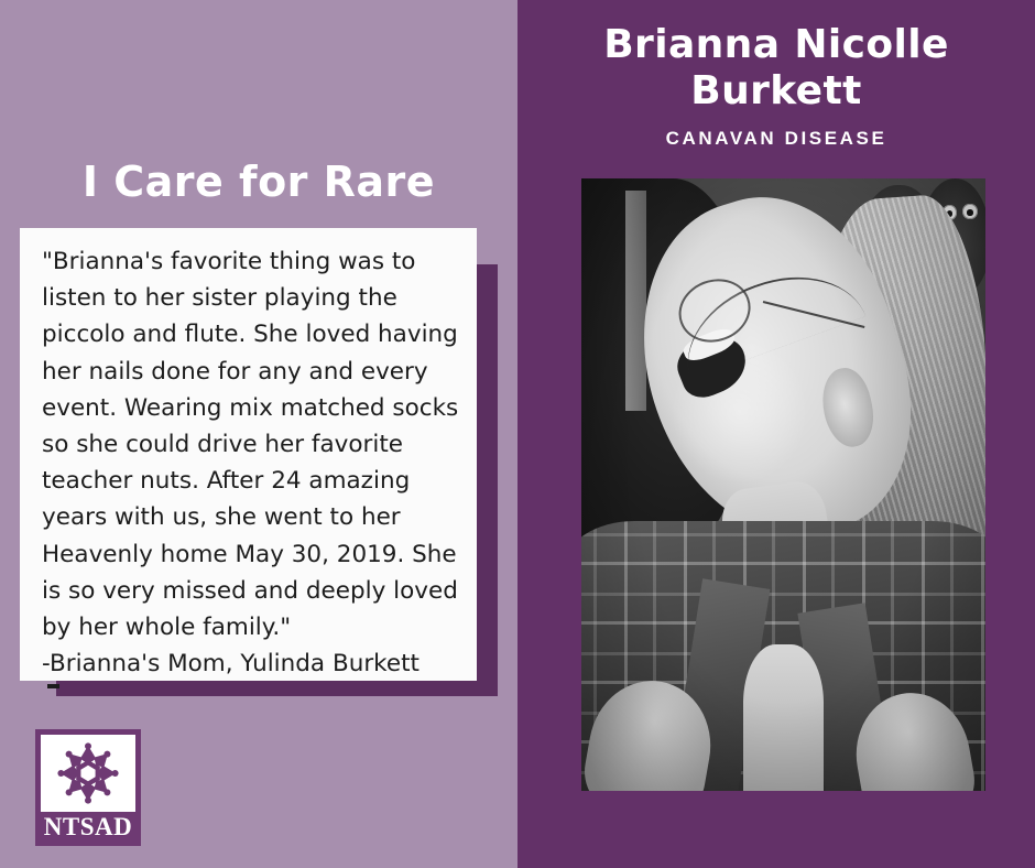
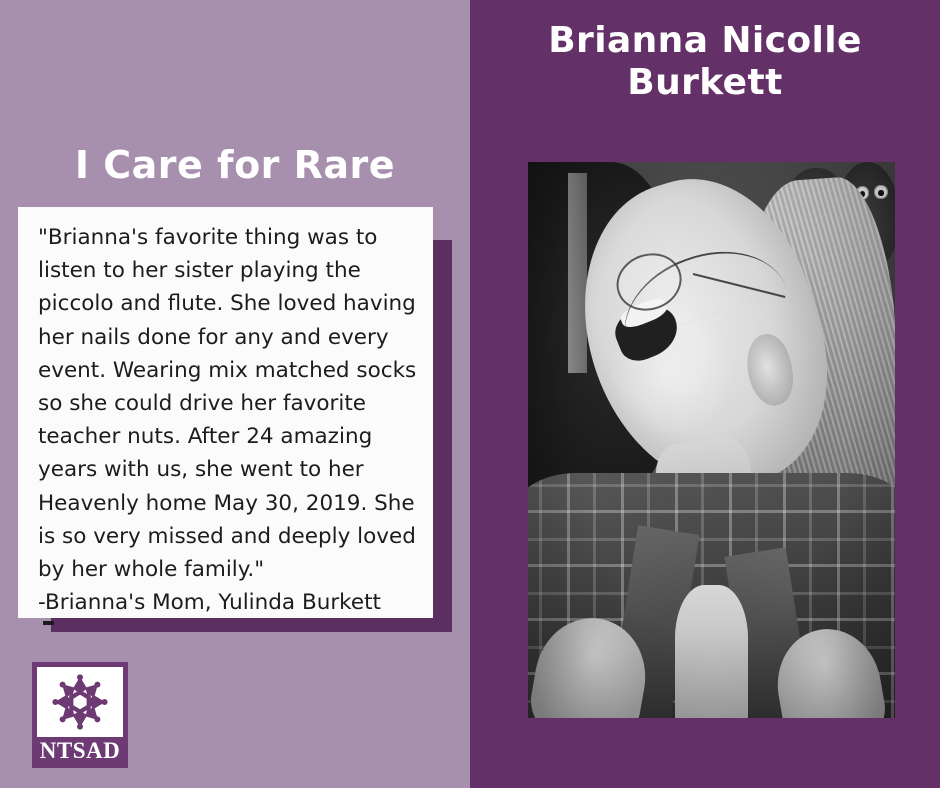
  Brianna Nicolle
  Burkett
- CANAVAN DISEASE
  I Care for Rare
  "Brianna's favorite thing was to listen to her sister playing the piccolo and flute. She loved having her nails done for any and every event. Wearing mix matched socks so she could drive her favorite teacher nuts. After 24 amazing years with us, she went to her Heavenly home May 30, 2019. She is so very missed and deeply loved by her whole family."
  -Brianna's Mom, Yulinda Burkett
  NTSAD
